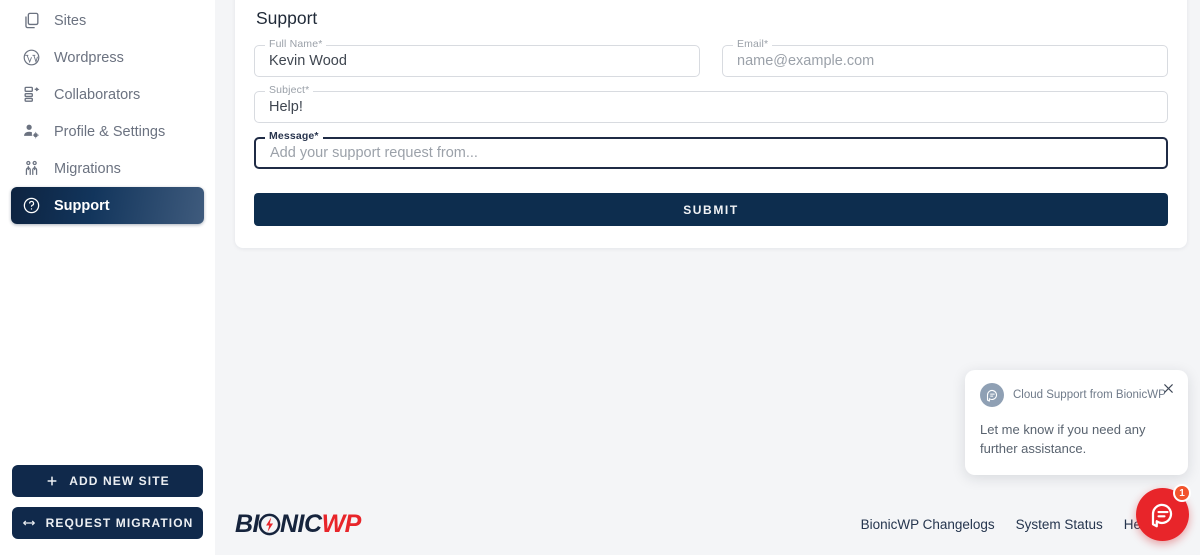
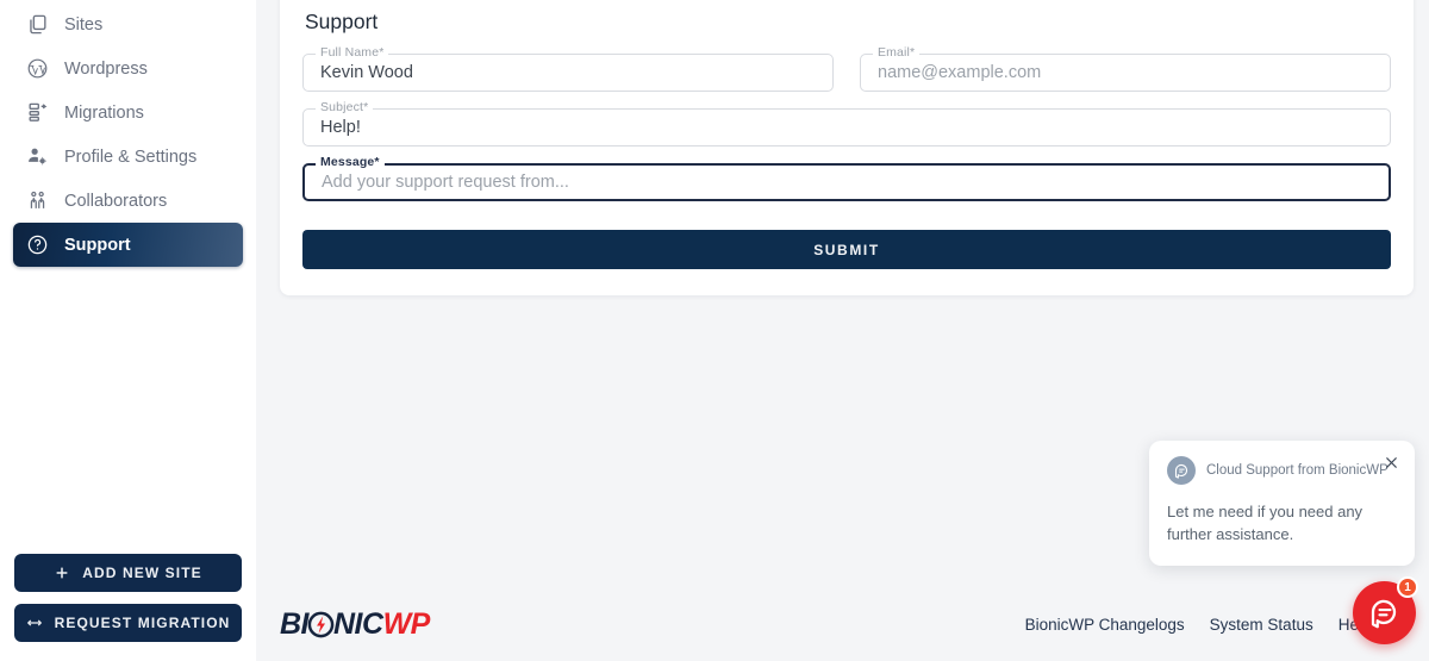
  Sites
  Wordpress
- Collaborators
+ Migrations
  Profile & Settings
- Migrations
+ Collaborators
  Support
  ADD NEW SITE
  REQUEST MIGRATION
  Support
  Full Name*
  Kevin Wood
  Email*
  name@example.com
  Subject*
  Help!
  Message*
  Add your support request from...
  SUBMIT
  BI
  NIC
  WP
  BionicWP Changelogs
  System Status
  Cloud Support from BionicWP
- Let me know if you need any further assistance.
+ Let me need if you need any further assistance.
  1
